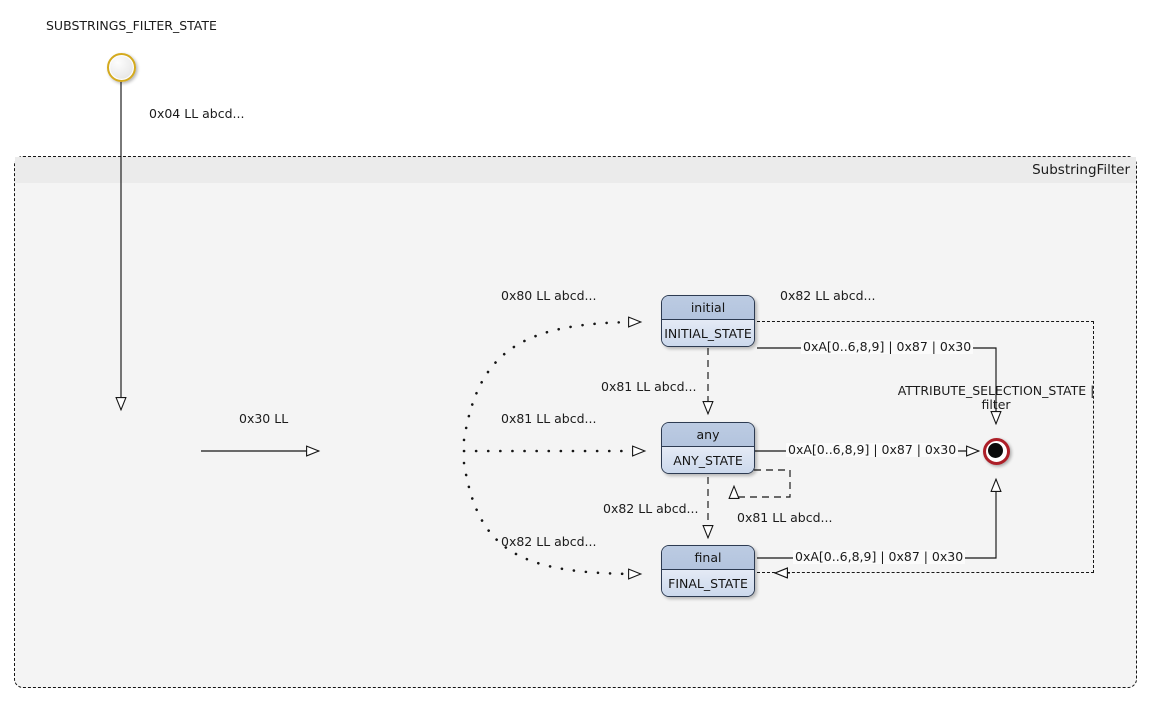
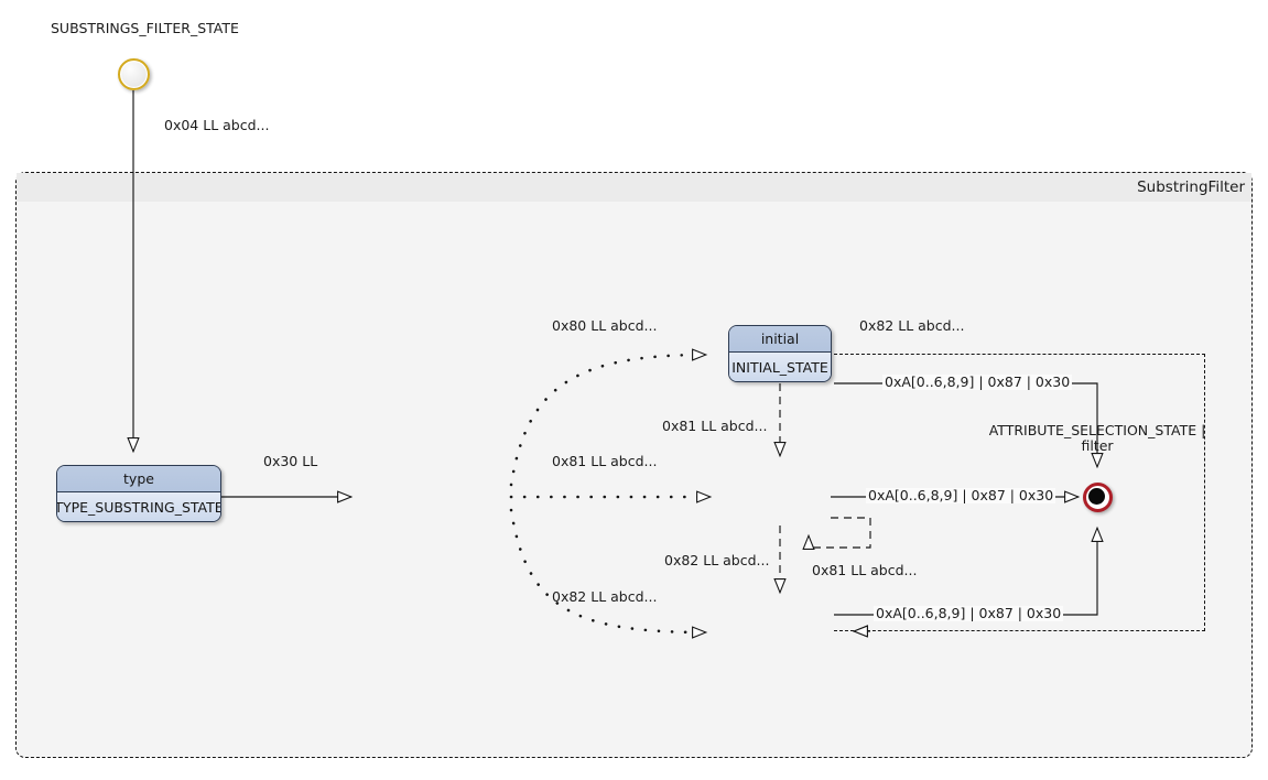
  SubstringFilter
+ type
+ TYPE_SUBSTRING_STATE
  initial
  INITIAL_STATE
- any
- ANY_STATE
- final
- FINAL_STATE
  SUBSTRINGS_FILTER_STATE
  0x04 LL abcd...
  0x30 LL
  0x80 LL abcd...
  0x81 LL abcd...
  0x82 LL abcd...
  0x81 LL abcd...
  0x82 LL abcd...
  0x81 LL abcd...
  0x82 LL abcd...
  0xA[0..6,8,9] | 0x87 | 0x30
  0xA[0..6,8,9] | 0x87 | 0x30
  0xA[0..6,8,9] | 0x87 | 0x30
  ATTRIBUTE_SELECTION_STATE |
  filter
